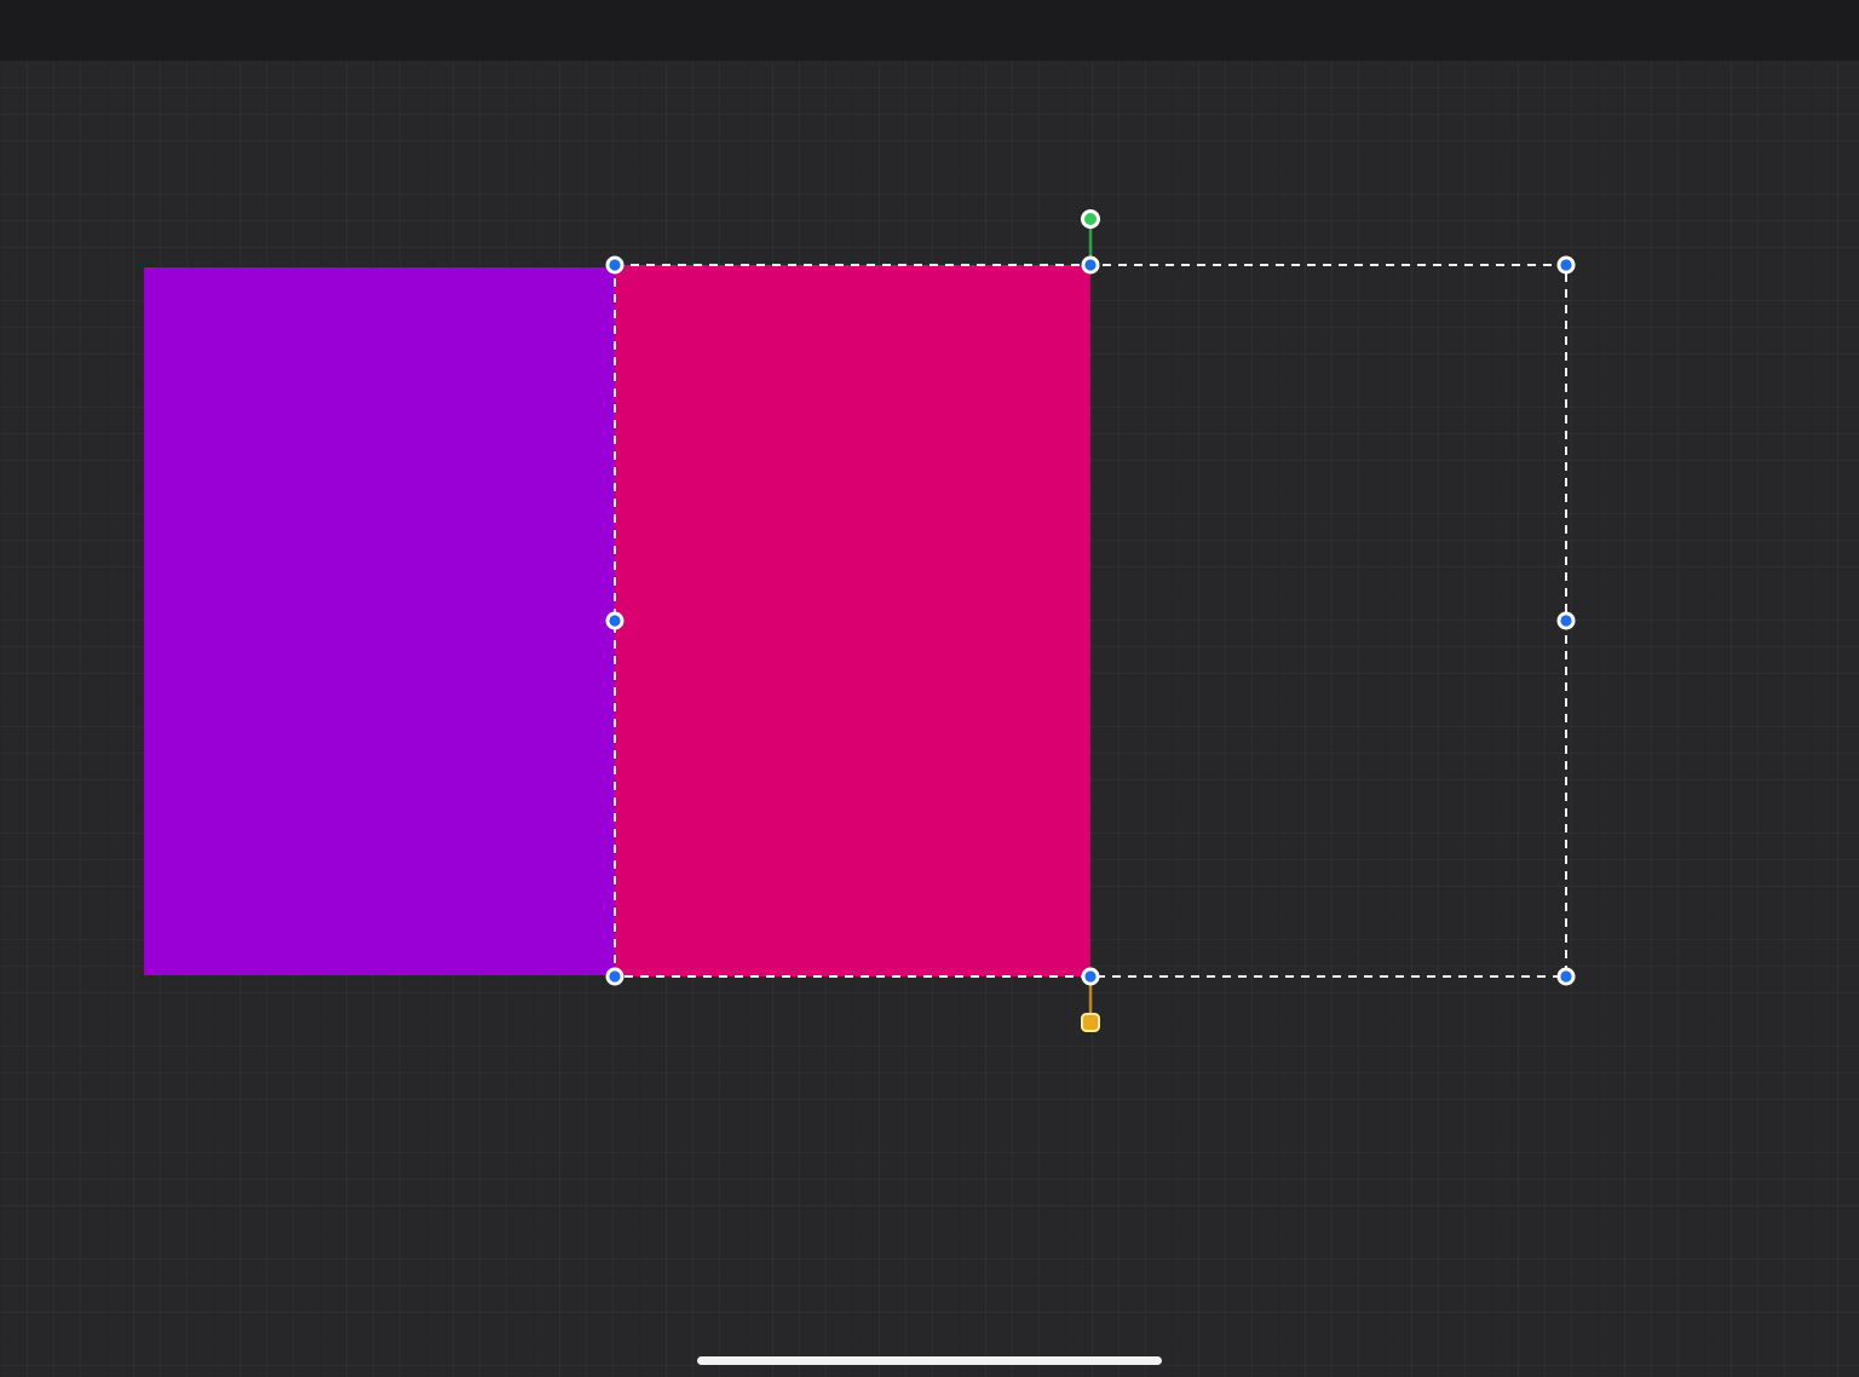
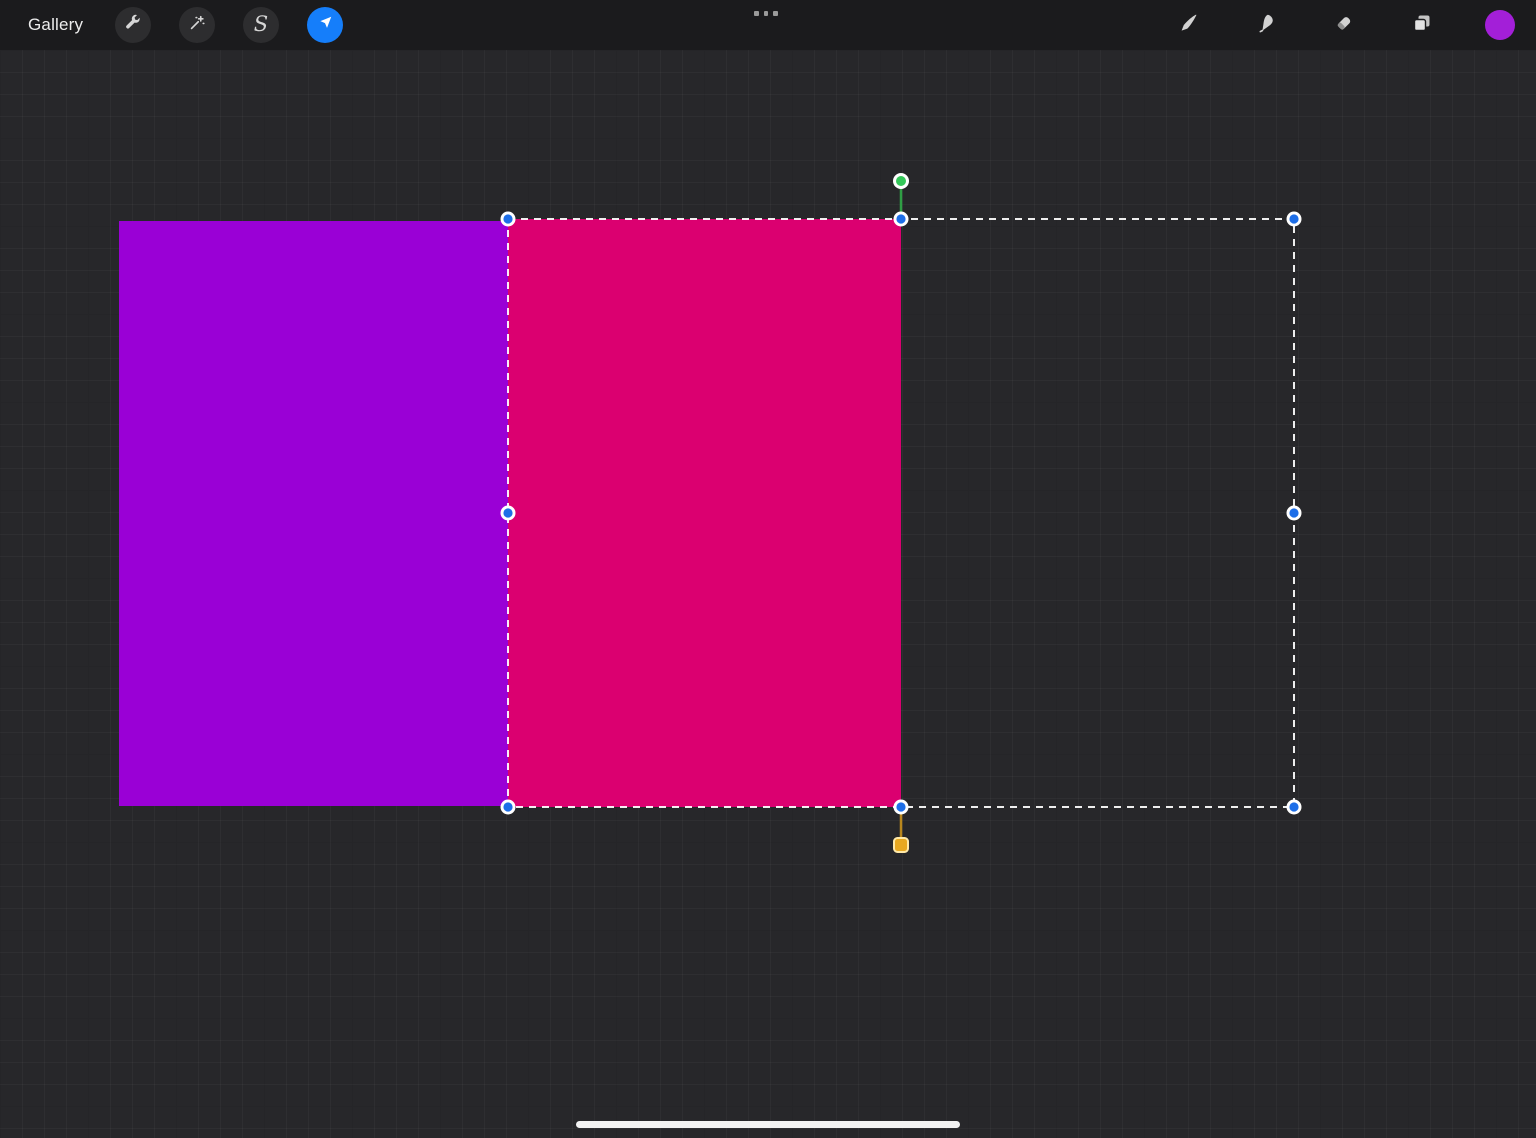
+ Gallery
+ S
